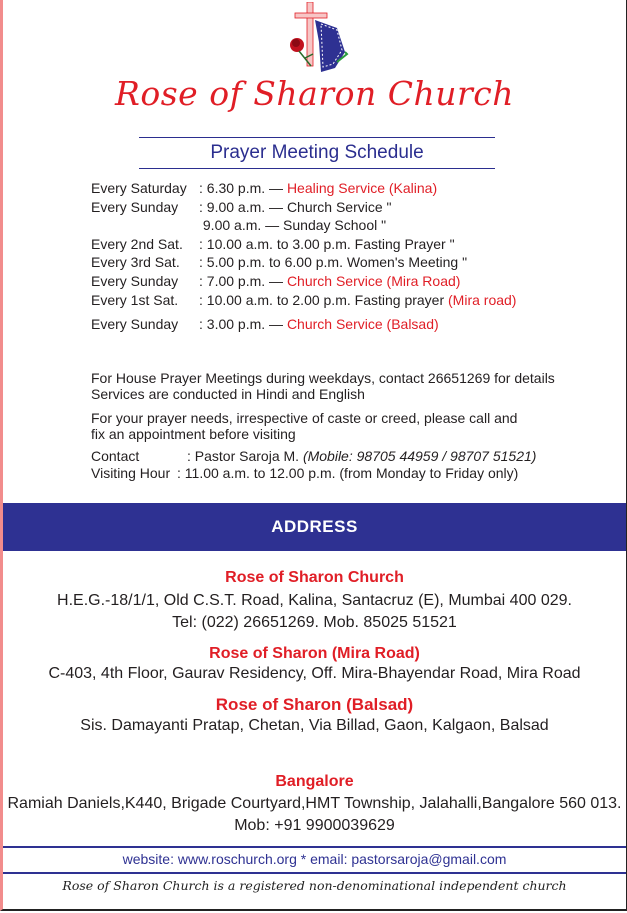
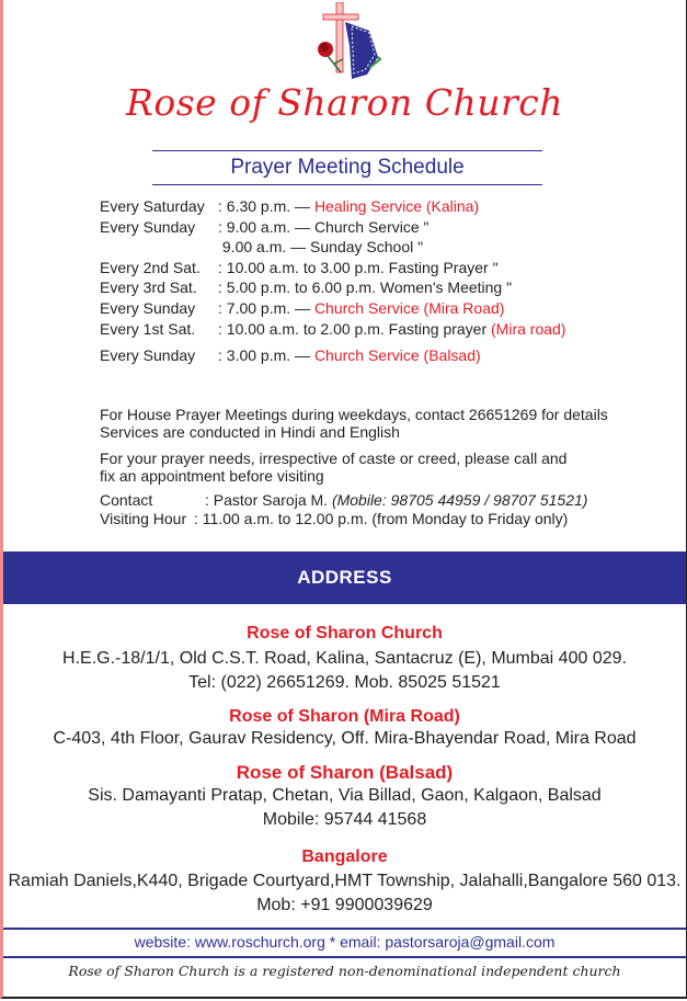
  Rose of Sharon Church
  Prayer Meeting Schedule
  Every Saturday : 6.30 p.m. — Healing Service (Kalina)
  Every Sunday : 9.00 a.m. — Church Service "
  9.00 a.m. — Sunday School "
  Every 2nd Sat. : 10.00 a.m. to 3.00 p.m. Fasting Prayer "
  Every 3rd Sat. : 5.00 p.m. to 6.00 p.m. Women's Meeting "
  Every Sunday : 7.00 p.m. — Church Service (Mira Road)
  Every 1st Sat. : 10.00 a.m. to 2.00 p.m. Fasting prayer (Mira road)
  Every Sunday : 3.00 p.m. — Church Service (Balsad)
  For House Prayer Meetings during weekdays, contact 26651269 for details
  Services are conducted in Hindi and English
  For your prayer needs, irrespective of caste or creed, please call and
  fix an appointment before visiting
  Contact : Pastor Saroja M. (Mobile: 98705 44959 / 98707 51521)
  Visiting Hour : 11.00 a.m. to 12.00 p.m. (from Monday to Friday only)
  ADDRESS
  Rose of Sharon Church
  H.E.G.-18/1/1, Old C.S.T. Road, Kalina, Santacruz (E), Mumbai 400 029.
  Tel: (022) 26651269. Mob. 85025 51521
  Rose of Sharon (Mira Road)
  C-403, 4th Floor, Gaurav Residency, Off. Mira-Bhayendar Road, Mira Road
  Rose of Sharon (Balsad)
  Sis. Damayanti Pratap, Chetan, Via Billad, Gaon, Kalgaon, Balsad
+ Mobile: 95744 41568
  Bangalore
  Ramiah Daniels,K440, Brigade Courtyard,HMT Township, Jalahalli,Bangalore 560 013.
  Mob: +91 9900039629
  website: www.roschurch.org * email: pastorsaroja@gmail.com
  Rose of Sharon Church is a registered non-denominational independent church
